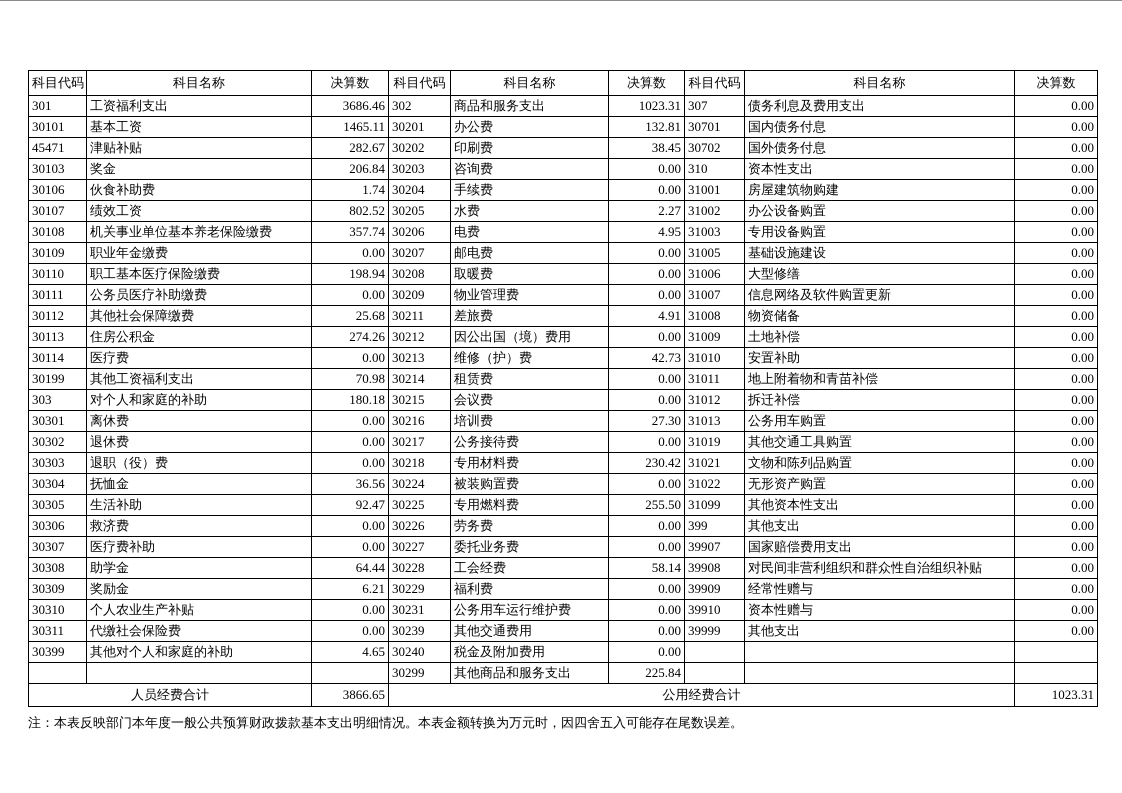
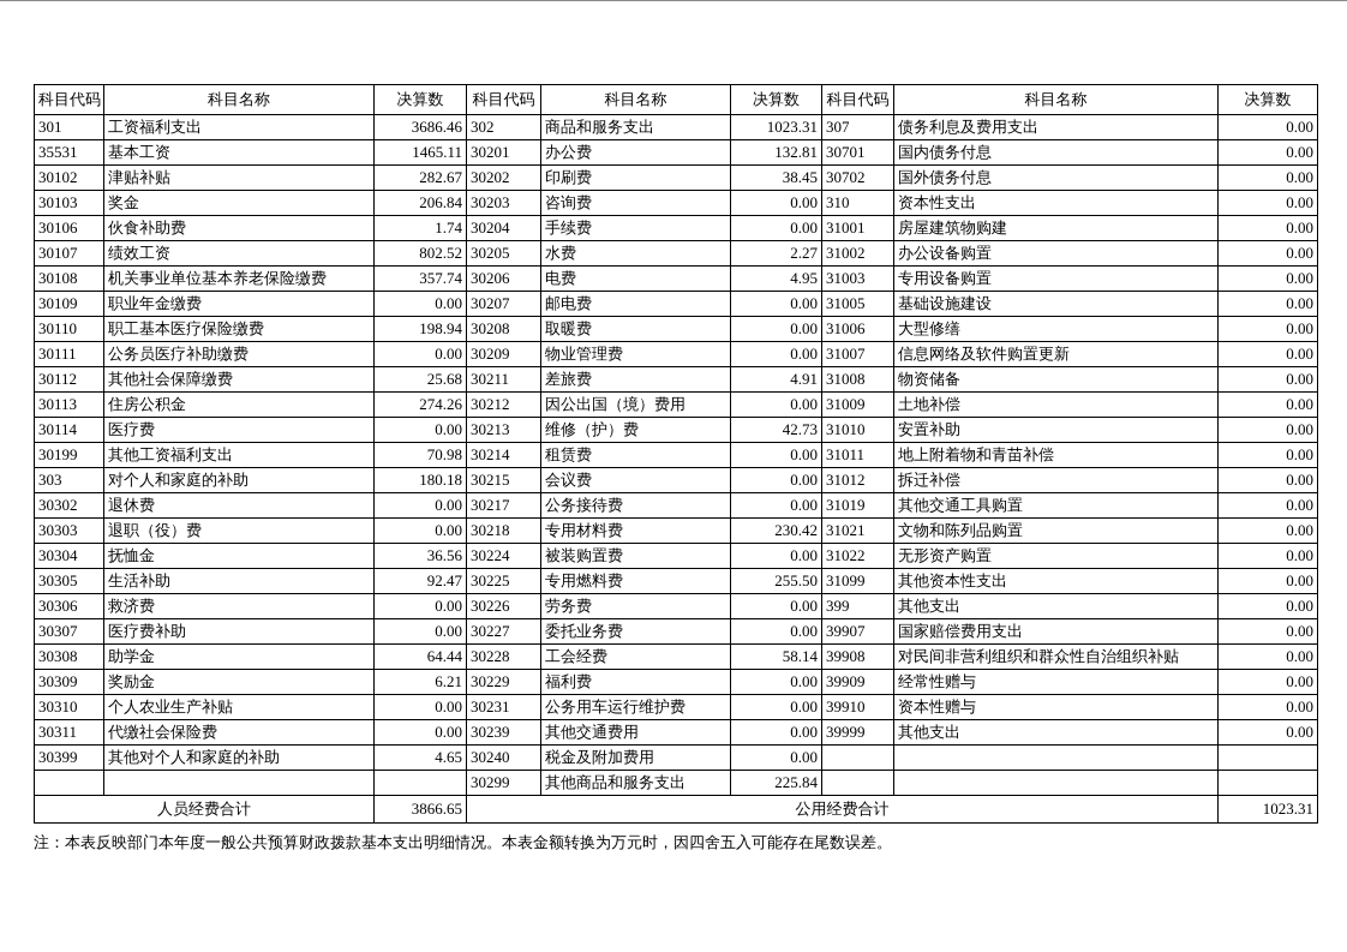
  科目代码	科目名称	决算数	科目代码	科目名称	决算数	科目代码	科目名称	决算数
  301	工资福利支出	3686.46	302	商品和服务支出	1023.31	307	债务利息及费用支出	0.00
- 30101	基本工资	1465.11	30201	办公费	132.81	30701	国内债务付息	0.00
+ 35531	基本工资	1465.11	30201	办公费	132.81	30701	国内债务付息	0.00
- 45471	津贴补贴	282.67	30202	印刷费	38.45	30702	国外债务付息	0.00
+ 30102	津贴补贴	282.67	30202	印刷费	38.45	30702	国外债务付息	0.00
  30103	奖金	206.84	30203	咨询费	0.00	310	资本性支出	0.00
  30106	伙食补助费	1.74	30204	手续费	0.00	31001	房屋建筑物购建	0.00
  30107	绩效工资	802.52	30205	水费	2.27	31002	办公设备购置	0.00
  30108	机关事业单位基本养老保险缴费	357.74	30206	电费	4.95	31003	专用设备购置	0.00
  30109	职业年金缴费	0.00	30207	邮电费	0.00	31005	基础设施建设	0.00
  30110	职工基本医疗保险缴费	198.94	30208	取暖费	0.00	31006	大型修缮	0.00
  30111	公务员医疗补助缴费	0.00	30209	物业管理费	0.00	31007	信息网络及软件购置更新	0.00
  30112	其他社会保障缴费	25.68	30211	差旅费	4.91	31008	物资储备	0.00
  30113	住房公积金	274.26	30212	因公出国（境）费用	0.00	31009	土地补偿	0.00
  30114	医疗费	0.00	30213	维修（护）费	42.73	31010	安置补助	0.00
  30199	其他工资福利支出	70.98	30214	租赁费	0.00	31011	地上附着物和青苗补偿	0.00
  303	对个人和家庭的补助	180.18	30215	会议费	0.00	31012	拆迁补偿	0.00
- 30301	离休费	0.00	30216	培训费	27.30	31013	公务用车购置	0.00
  30302	退休费	0.00	30217	公务接待费	0.00	31019	其他交通工具购置	0.00
  30303	退职（役）费	0.00	30218	专用材料费	230.42	31021	文物和陈列品购置	0.00
  30304	抚恤金	36.56	30224	被装购置费	0.00	31022	无形资产购置	0.00
  30305	生活补助	92.47	30225	专用燃料费	255.50	31099	其他资本性支出	0.00
  30306	救济费	0.00	30226	劳务费	0.00	399	其他支出	0.00
  30307	医疗费补助	0.00	30227	委托业务费	0.00	39907	国家赔偿费用支出	0.00
  30308	助学金	64.44	30228	工会经费	58.14	39908	对民间非营利组织和群众性自治组织补贴	0.00
  30309	奖励金	6.21	30229	福利费	0.00	39909	经常性赠与	0.00
  30310	个人农业生产补贴	0.00	30231	公务用车运行维护费	0.00	39910	资本性赠与	0.00
  30311	代缴社会保险费	0.00	30239	其他交通费用	0.00	39999	其他支出	0.00
  30399	其他对个人和家庭的补助	4.65	30240	税金及附加费用	0.00
  			30299	其他商品和服务支出	225.84
  人员经费合计	3866.65	公用经费合计	1023.31
  注：本表反映部门本年度一般公共预算财政拨款基本支出明细情况。本表金额转换为万元时，因四舍五入可能存在尾数误差。
